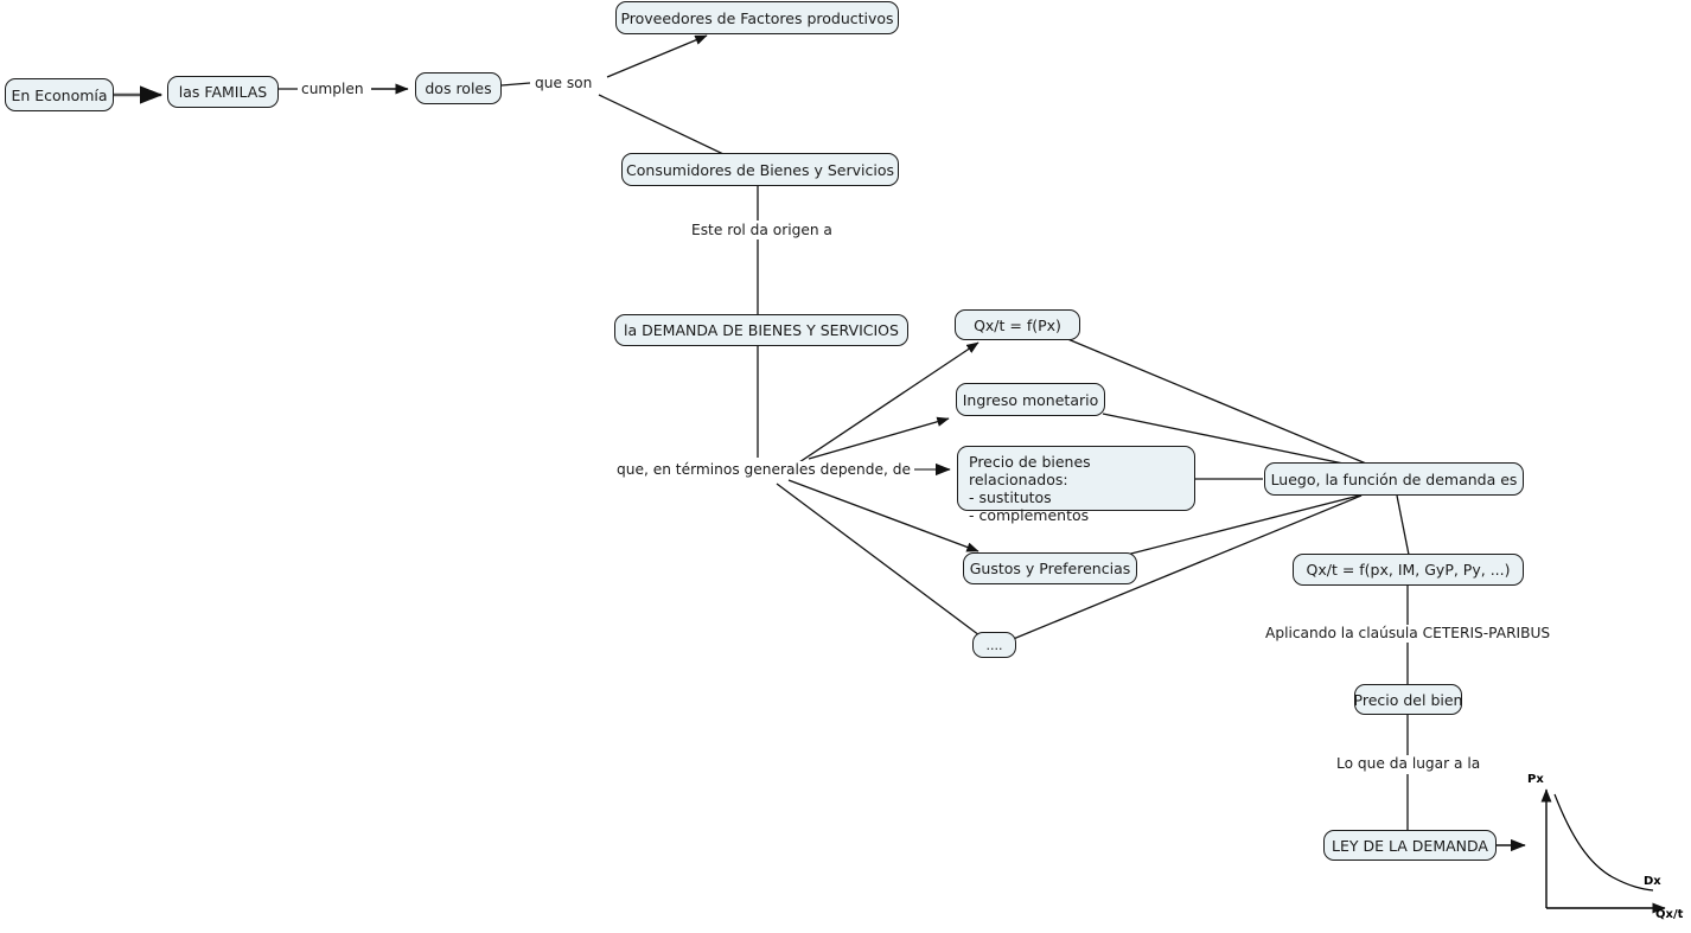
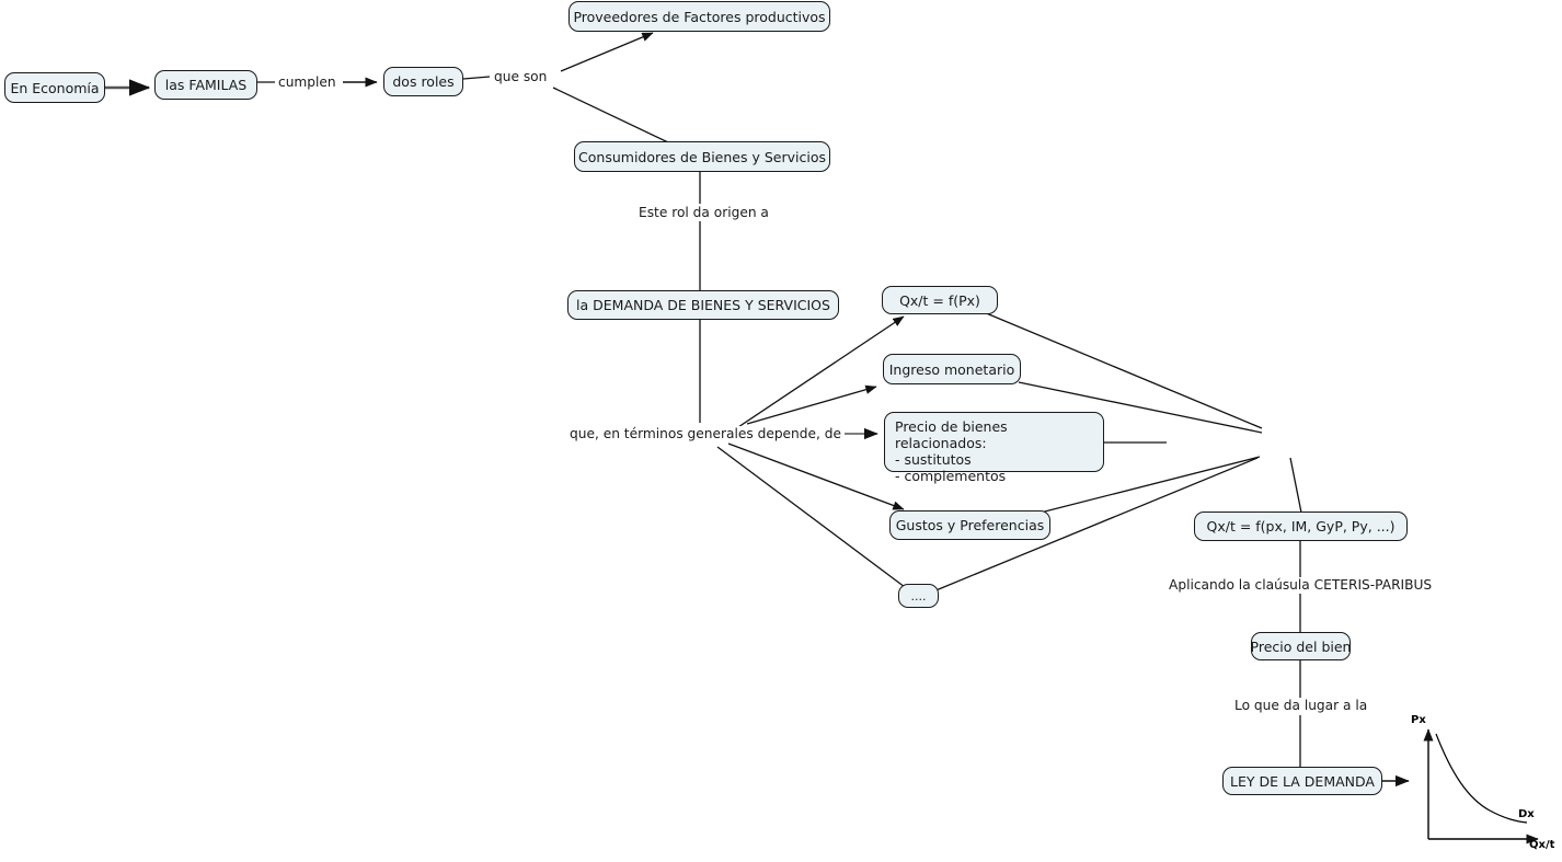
  En Economía
  las FAMILAS
  dos roles
  Proveedores de Factores productivos
  Consumidores de Bienes y Servicios
  la DEMANDA DE BIENES Y SERVICIOS
  Qx/t = f(Px)
  Ingreso monetario
  Precio de bienes relacionados:
  - sustitutos
  - complementos
  Gustos y Preferencias
  ....
- Luego, la función de demanda es
  Qx/t = f(px, IM, GyP, Py, ...)
  Precio del bien
  LEY DE LA DEMANDA
  cumplen
  que son
  Este rol da origen a
  que, en términos generales depende, de
  Aplicando la claúsula CETERIS-PARIBUS
  Lo que da lugar a la
  Px
  Dx
  Qx/t
